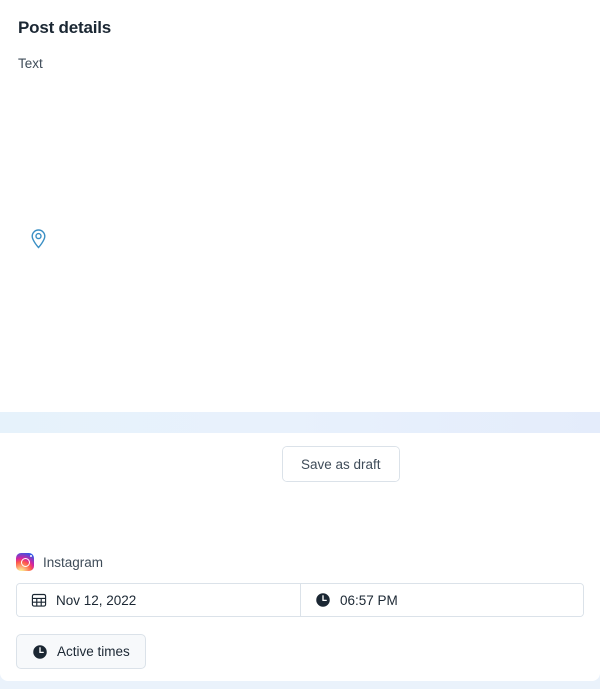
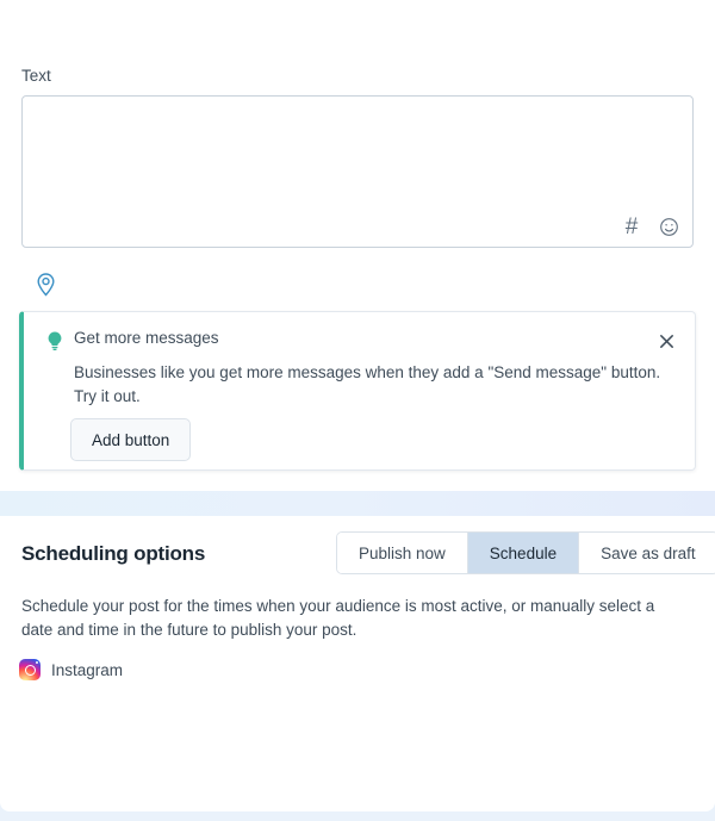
- Post details
  Text
+ #
+ Get more messages
+ Businesses like you get more messages when they add a "Send message" button. Try it out.
+ Add button
+ Scheduling options
+ Publish now
+ Schedule
  Save as draft
+ Schedule your post for the times when your audience is most active, or manually select a date and time in the future to publish your post.
  Instagram
- Nov 12, 2022
- 06:57 PM
- Active times
